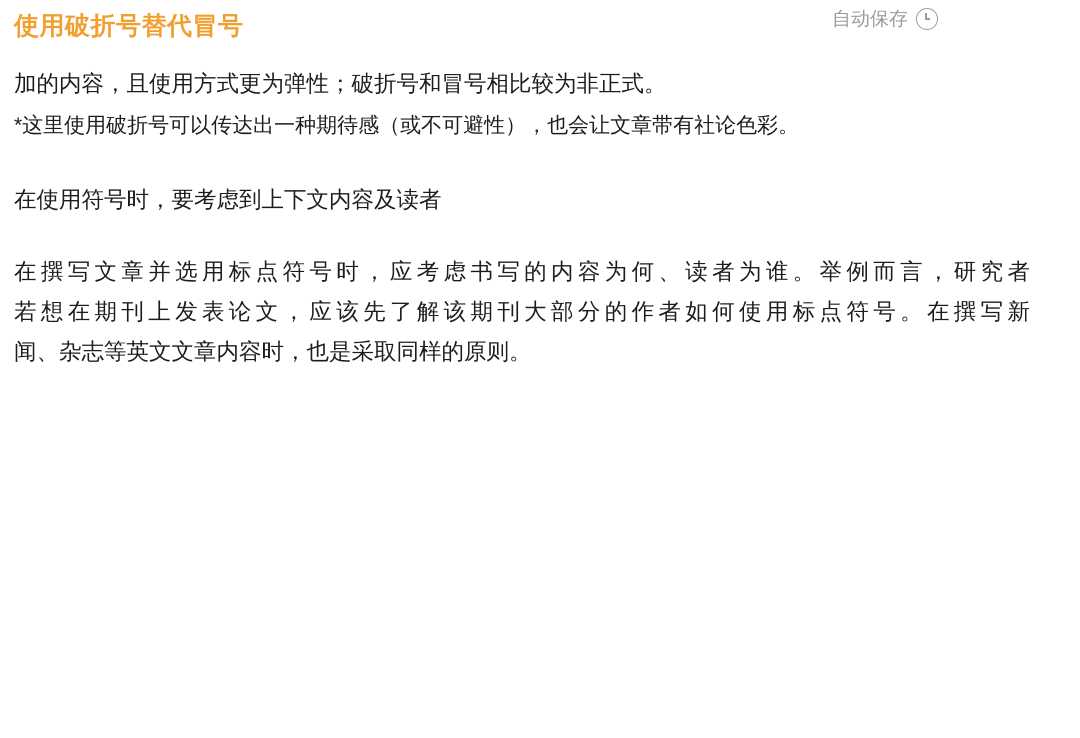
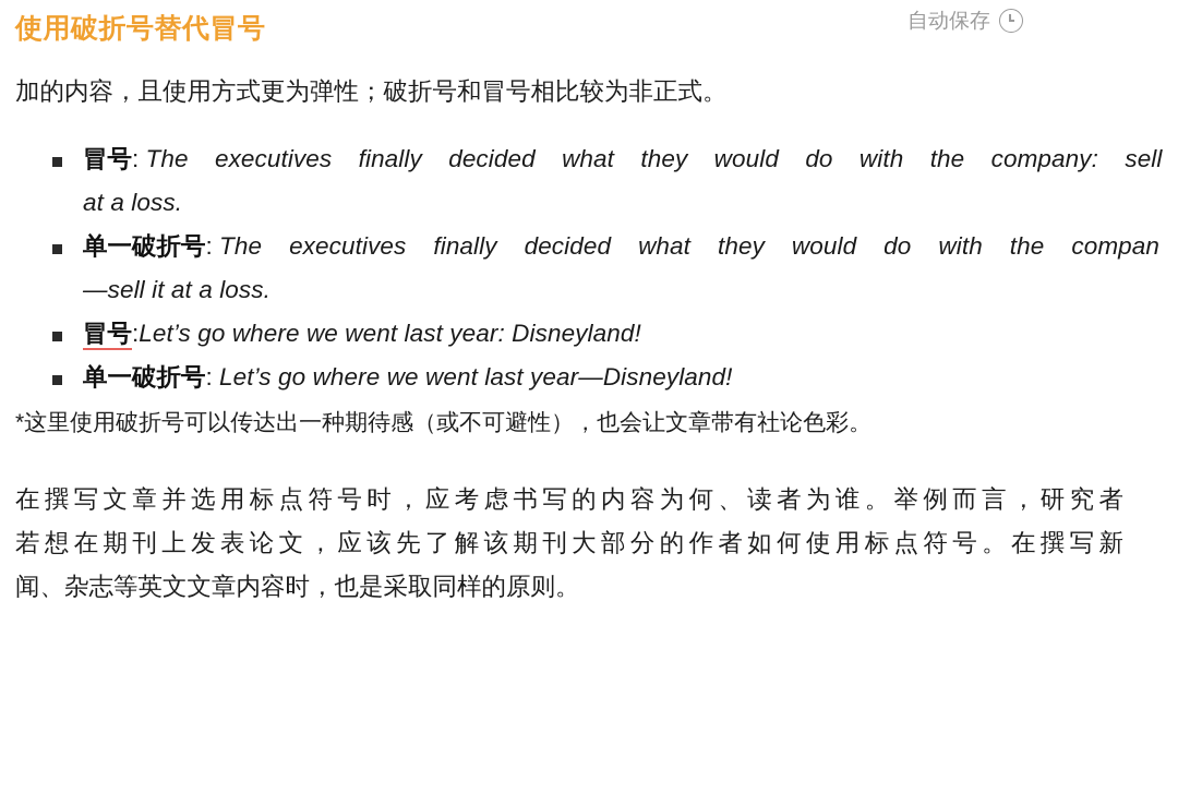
  使用破折号替代冒号
  自动保存
  加的内容，且使用方式更为弹性；破折号和冒号相比较为非正式。
+ 冒号: The executives finally decided what they would do with the company: sell
+ at a loss.
+ 单一破折号: The executives finally decided what they would do with the compan
+ —sell it at a loss.
+ 冒号:Let’s go where we went last year: Disneyland!
+ 单一破折号: Let’s go where we went last year—Disneyland!
  *这里使用破折号可以传达出一种期待感（或不可避性），也会让文章带有社论色彩。
- 在使用符号时，要考虑到上下文内容及读者
  在撰写文章并选用标点符号时，应考虑书写的内容为何、读者为谁。举例而言，研究者
  若想在期刊上发表论文，应该先了解该期刊大部分的作者如何使用标点符号。在撰写新
  闻、杂志等英文文章内容时，也是采取同样的原则。
